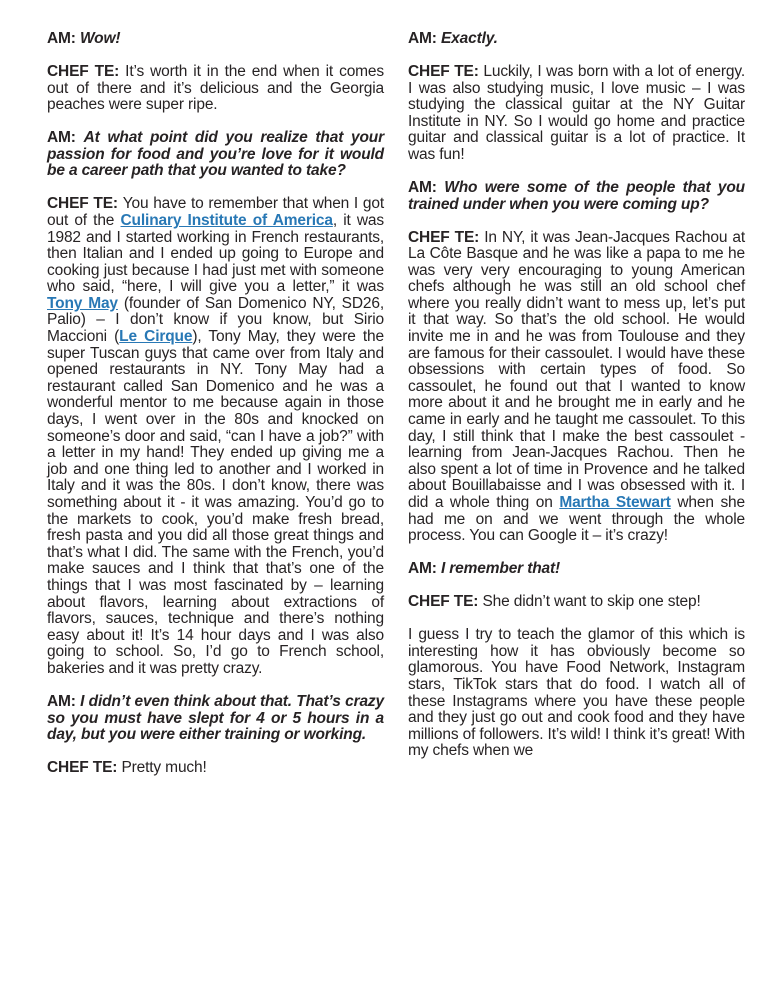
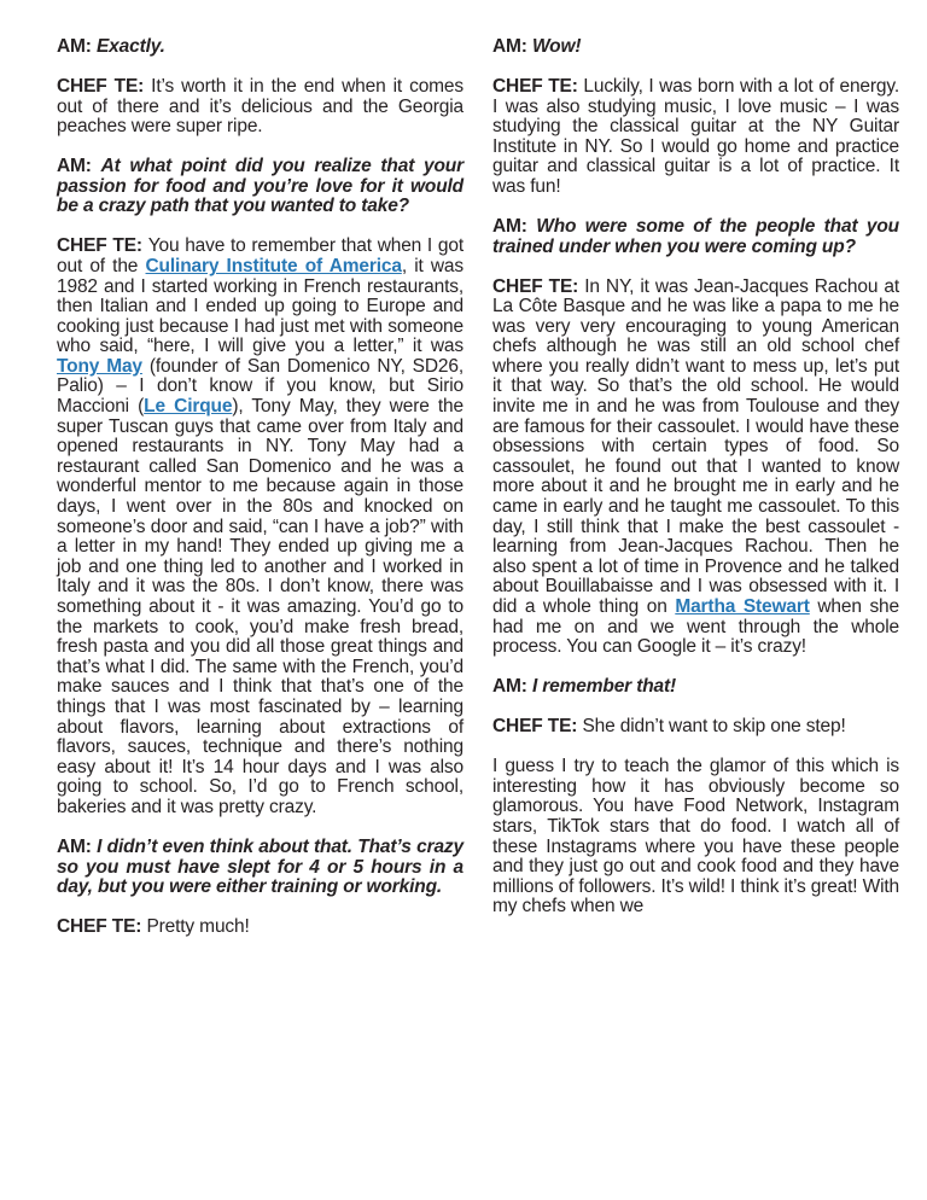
- AM: Wow!
+ AM: Exactly.
  CHEF TE: It’s worth it in the end when it comes out of there and it’s delicious and the Georgia peaches were super ripe.
- AM: At what point did you realize that your passion for food and you’re love for it would be a career path that you wanted to take?
+ AM: At what point did you realize that your passion for food and you’re love for it would be a crazy path that you wanted to take?
  CHEF TE: You have to remember that when I got out of the Culinary Institute of America, it was 1982 and I started working in French restaurants, then Italian and I ended up going to Europe and cooking just because I had just met with someone who said, “here, I will give you a letter,” it was Tony May (founder of San Domenico NY, SD26, Palio) – I don’t know if you know, but Sirio Maccioni (Le Cirque), Tony May, they were the super Tuscan guys that came over from Italy and opened restaurants in NY. Tony May had a restaurant called San Domenico and he was a wonderful mentor to me because again in those days, I went over in the 80s and knocked on someone’s door and said, “can I have a job?” with a letter in my hand! They ended up giving me a job and one thing led to another and I worked in Italy and it was the 80s. I don’t know, there was something about it - it was amazing. You’d go to the markets to cook, you’d make fresh bread, fresh pasta and you did all those great things and that’s what I did. The same with the French, you’d make sauces and I think that that’s one of the things that I was most fascinated by – learning about flavors, learning about extractions of flavors, sauces, technique and there’s nothing easy about it! It’s 14 hour days and I was also going to school. So, I’d go to French school, bakeries and it was pretty crazy.
  AM: I didn’t even think about that. That’s crazy so you must have slept for 4 or 5 hours in a day, but you were either training or working.
  CHEF TE: Pretty much!
- AM: Exactly.
+ AM: Wow!
  CHEF TE: Luckily, I was born with a lot of energy. I was also studying music, I love music – I was studying the classical guitar at the NY Guitar Institute in NY. So I would go home and practice guitar and classical guitar is a lot of practice. It was fun!
  AM: Who were some of the people that you trained under when you were coming up?
  CHEF TE: In NY, it was Jean-Jacques Rachou at La Côte Basque and he was like a papa to me he was very very encouraging to young American chefs although he was still an old school chef where you really didn’t want to mess up, let’s put it that way. So that’s the old school. He would invite me in and he was from Toulouse and they are famous for their cassoulet. I would have these obsessions with certain types of food. So cassoulet, he found out that I wanted to know more about it and he brought me in early and he came in early and he taught me cassoulet. To this day, I still think that I make the best cassoulet - learning from Jean-Jacques Rachou. Then he also spent a lot of time in Provence and he talked about Bouillabaisse and I was obsessed with it. I did a whole thing on Martha Stewart when she had me on and we went through the whole process. You can Google it – it’s crazy!
  AM: I remember that!
  CHEF TE: She didn’t want to skip one step!
  I guess I try to teach the glamor of this which is interesting how it has obviously become so glamorous. You have Food Network, Instagram stars, TikTok stars that do food. I watch all of these Instagrams where you have these people and they just go out and cook food and they have millions of followers. It’s wild! I think it’s great! With my chefs when we
